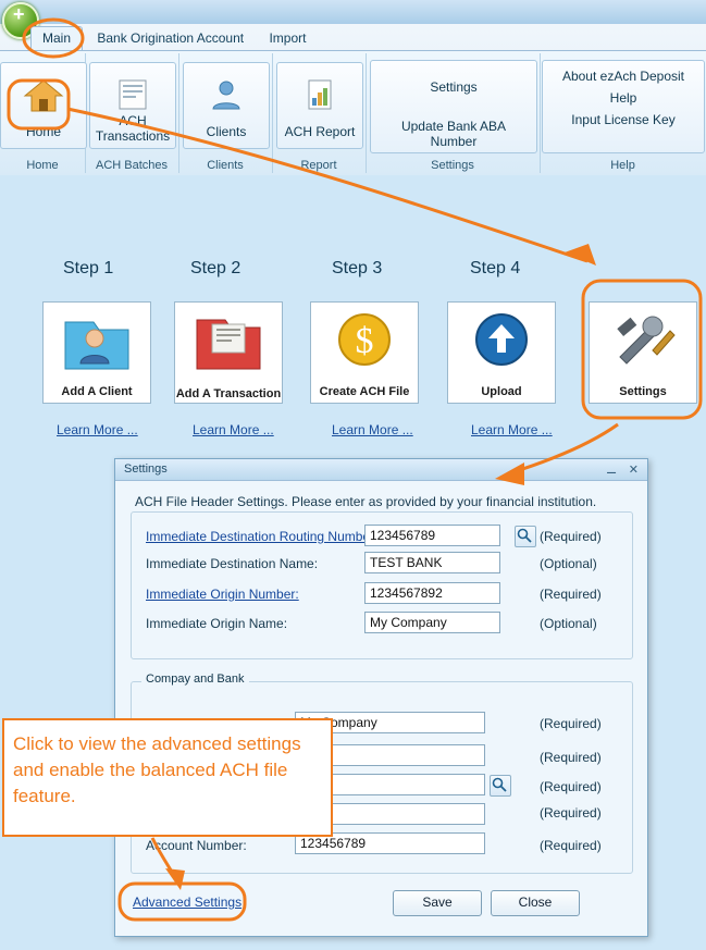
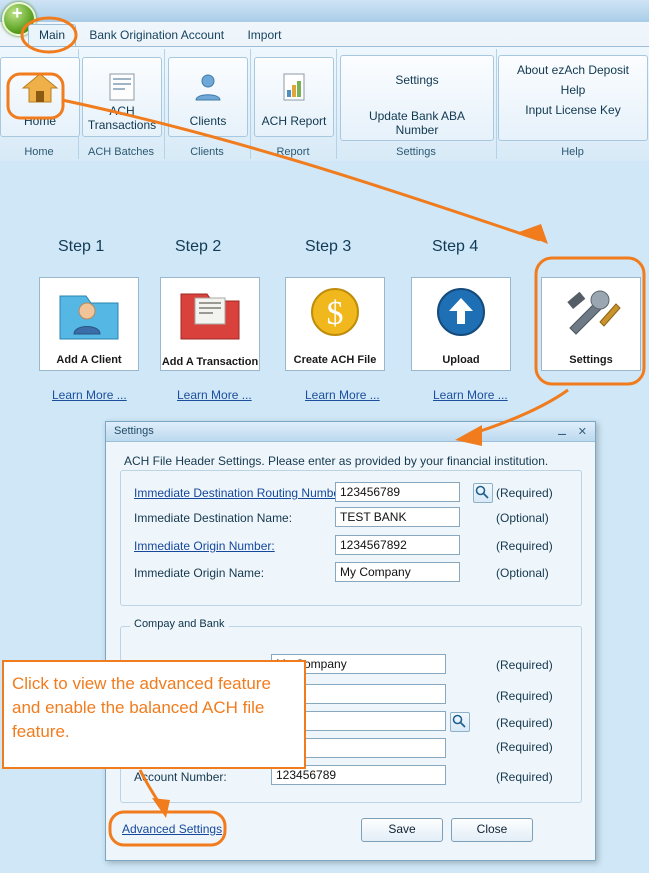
  Main Bank Origination Account Import
  Home
  Home
  CH Transactions
  ACH Batches
  Clients
  Clients
  ACH Report
  Report
  Settings
  Update Bank ABA Number
  Settings
  About ezAch Deposit
  Help
  Input License Key
  Help
  Step 1
  Add A Client
  Learn More ...
  Step 2
  Add A Transaction
  Learn More ...
  Step 3
  $
  Create ACH File
  Learn More ...
  Step 4
  Upload
  Learn More ...
  Settings
  Settings
  ⚊
  ✕
  ACH File Header Settings. Please enter as provided by your financial institution.
  Immediate Destination Routing Numb
  123456789
  (Required)
  Immediate Destination Name:
  TEST BANK
  (Optional)
  Immediate Origin Number:
  1234567892
  (Required)
  Immediate Origin Name:
  My Company
  (Optional)
  Compay and Bank
  (Required)
  (Required)
  (Required)
  (Required)
  Acount Number:
  123456789
  (Required)
  Advanced Settings
  Save
  Close
- Click to view the advanced settings and enable the balanced ACH file feature.
+ Click to view the advanced feature and enable the balanced ACH file feature.
